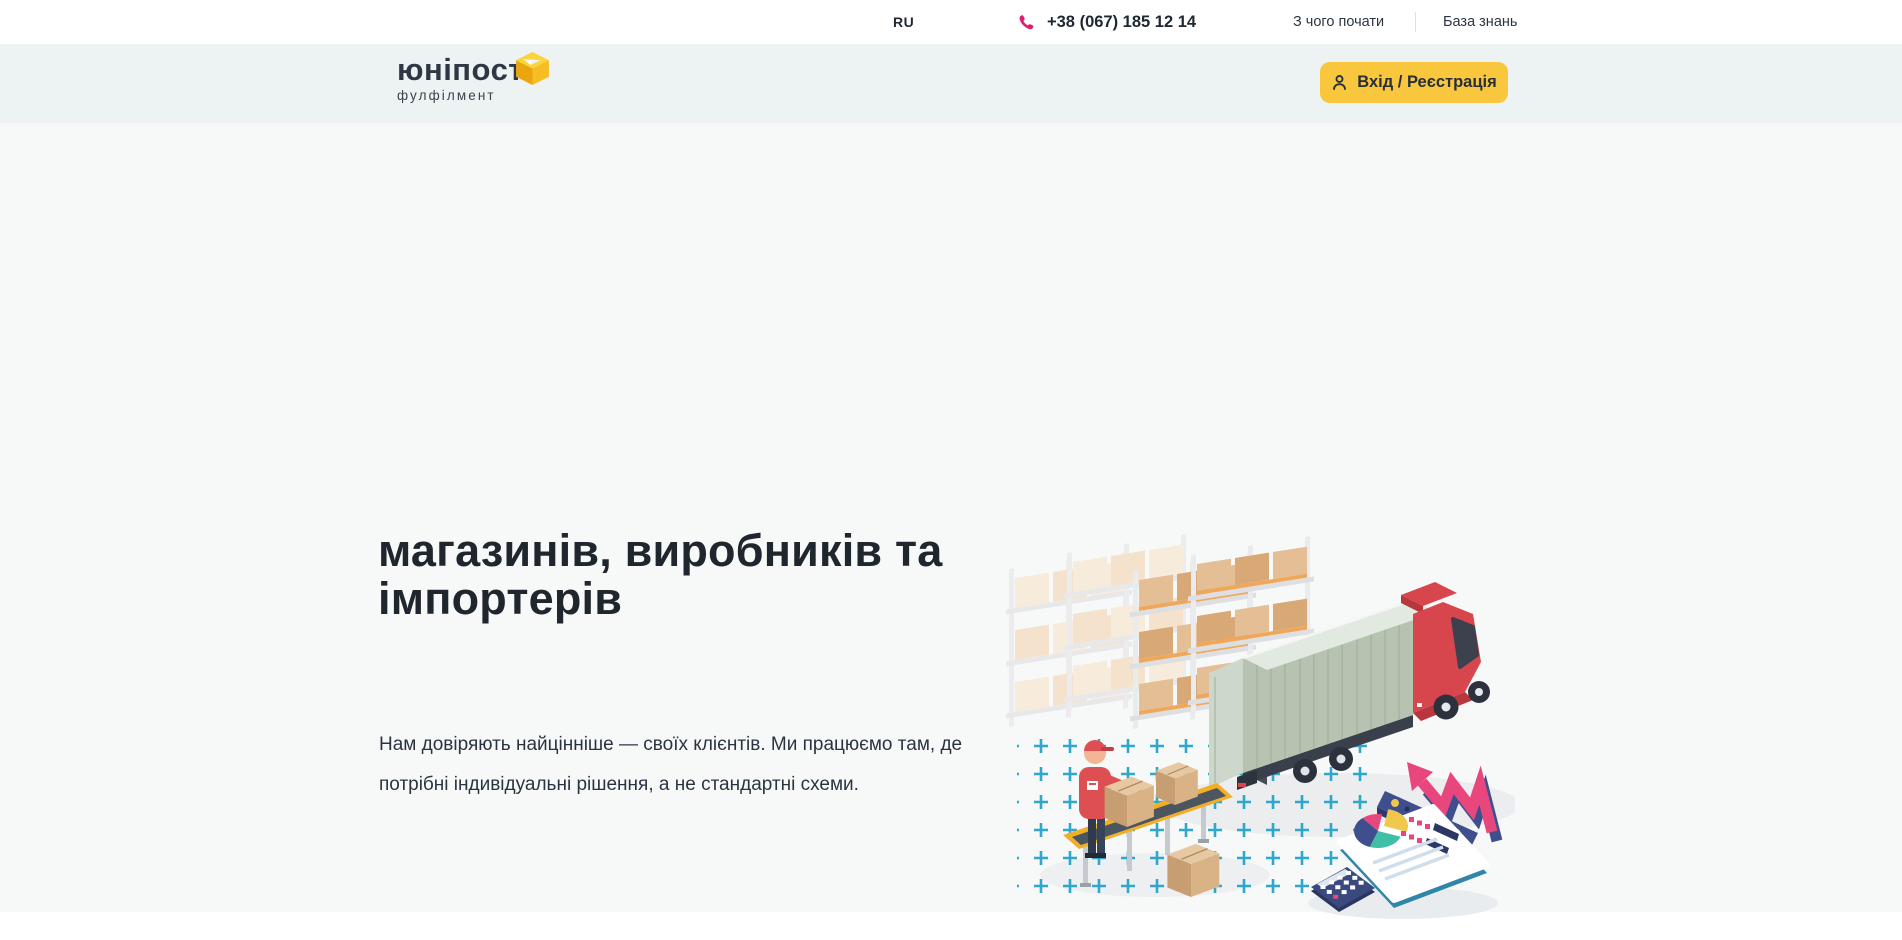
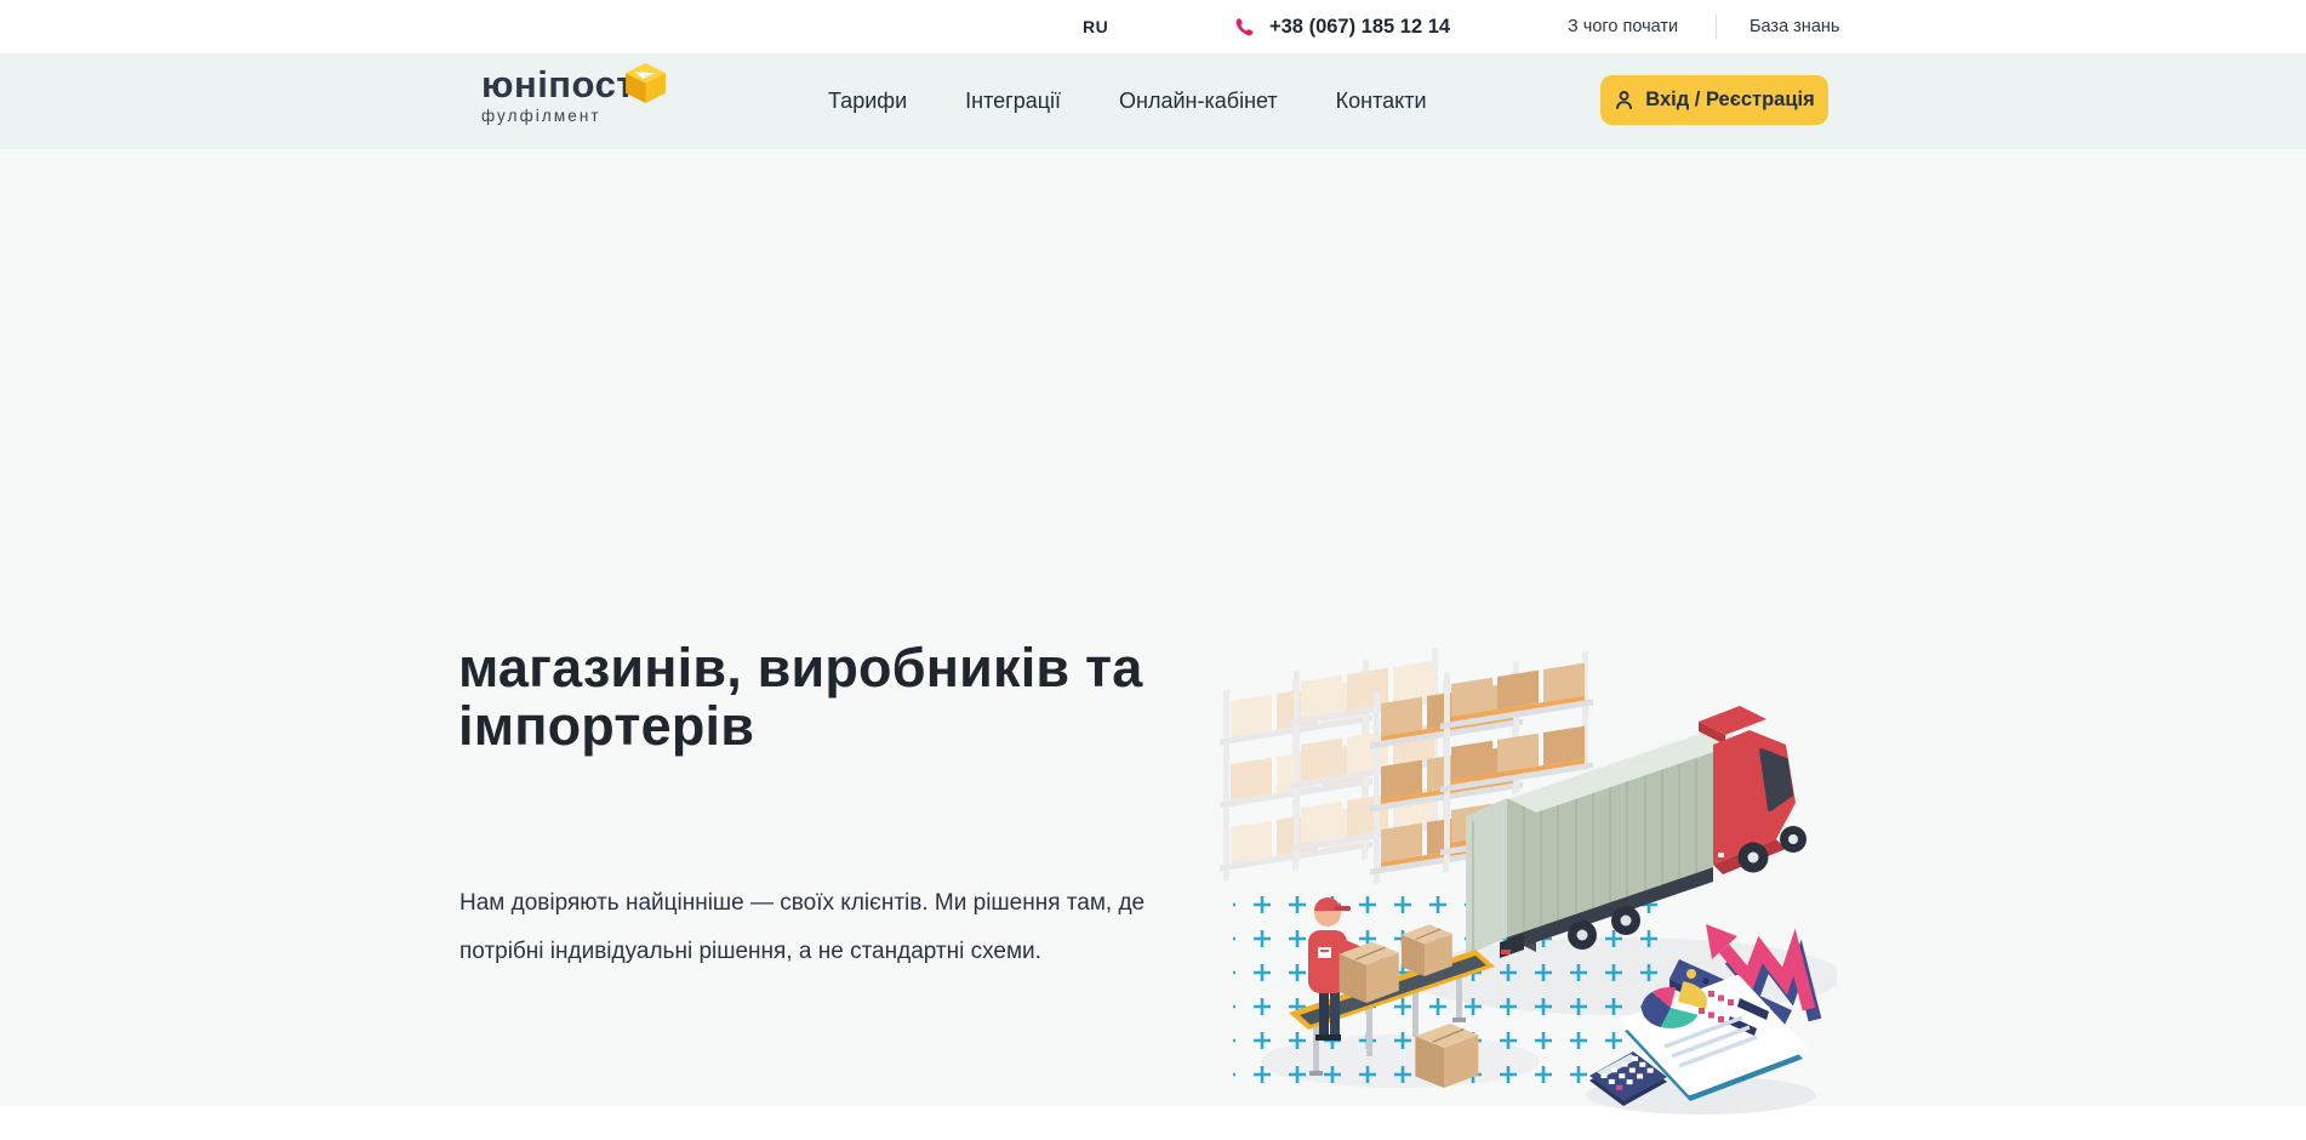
  RU
  +38 (067) 185 12 14
  З чого почати
  База знань
  юніпос
  фулфілмент
+ Тарифи
+ Інтеграції
+ Онлайн-кабінет
+ Контакти
  Вхід / Реєстрація
  магазинів, виробників та
  імпортерів
- Нам довіряють найцінніше — своїх клієнтів. Ми працюємо там, де
+ Нам довіряють найцінніше — своїх клієнтів. Ми рішення там, де
  потрібні індивідуальні рішення, а не стандартні схеми.
